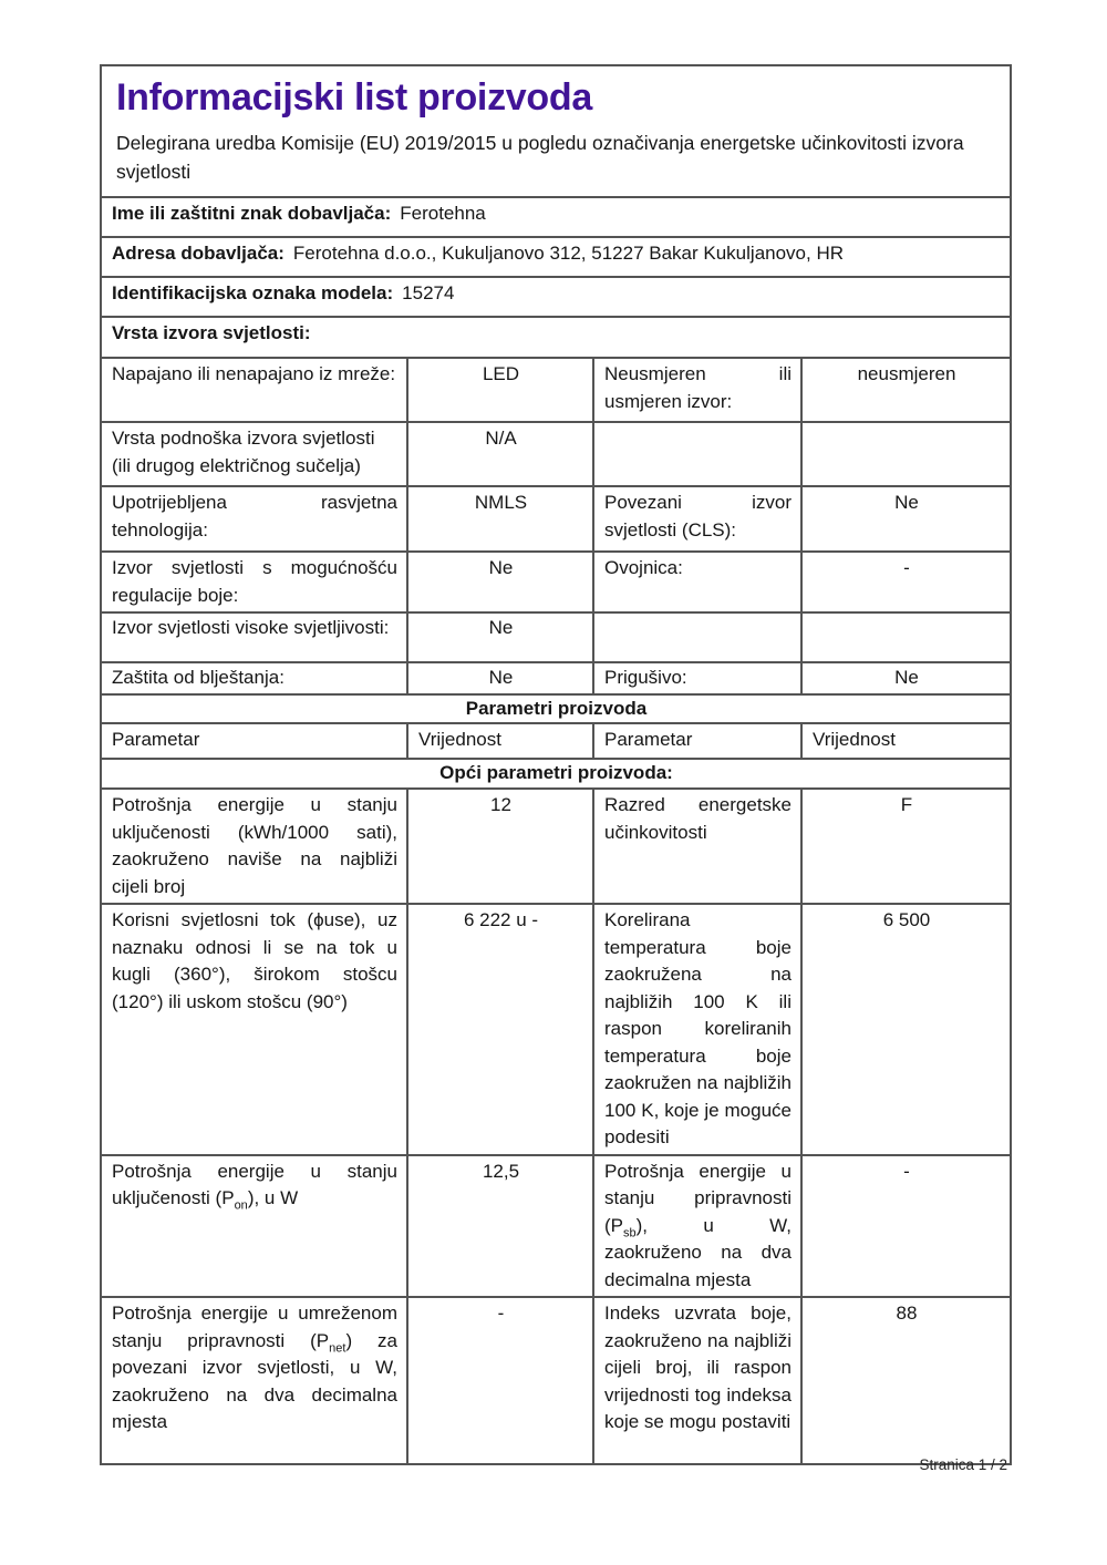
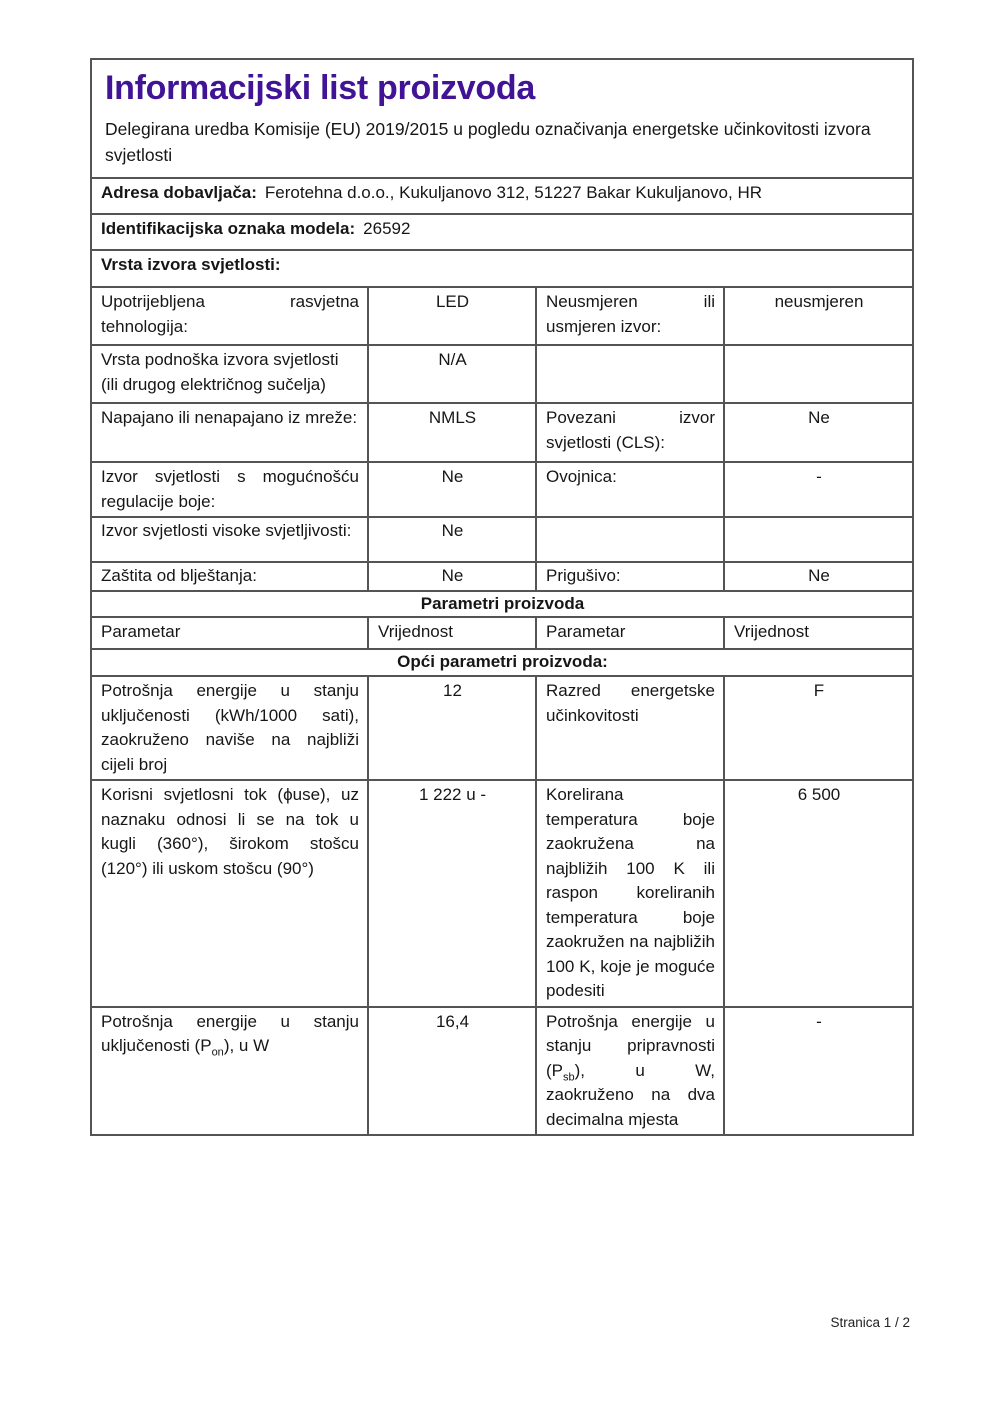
  Informacijski list proizvoda Delegirana uredba Komisije (EU) 2019/2015 u pogledu označivanja energetske učinkovitosti izvora svjetlosti
- Ime ili zaštitni znak dobavljača: Ferotehna
  Adresa dobavljača: Ferotehna d.o.o., Kukuljanovo 312, 51227 Bakar Kukuljanovo, HR
- Identifikacijska oznaka modela: 15274
+ Identifikacijska oznaka modela: 26592
  Vrsta izvora svjetlosti:
- Napajano ili nenapajano iz mreže:	LED	Neusmjeren ili usmjeren izvor:	neusmjeren
+ Upotrijebljena rasvjetna tehnologija:	LED	Neusmjeren ili usmjeren izvor:	neusmjeren
  Vrsta podnoška izvora svjetlosti (ili drugog električnog sučelja)	N/A
- Upotrijebljena rasvjetna tehnologija:	NMLS	Povezani izvor svjetlosti (CLS):	Ne
+ Napajano ili nenapajano iz mreže:	NMLS	Povezani izvor svjetlosti (CLS):	Ne
  Izvor svjetlosti s mogućnošću regulacije boje:	Ne	Ovojnica:	-
  Izvor svjetlosti visoke svjetljivosti:	Ne
  Zaštita od blještanja:	Ne	Prigušivo:	Ne
  Parametri proizvoda
  Parametar	Vrijednost	Parametar	Vrijednost
  Opći parametri proizvoda:
  Potrošnja energije u stanju uključenosti (kWh/1000 sati), zaokruženo naviše na najbliži cijeli broj	12	Razred energetske učinkovitosti	F
- Korisni svjetlosni tok (ϕuse), uz naznaku odnosi li se na tok u kugli (360°), širokom stošcu (120°) ili uskom stošcu (90°)	6 222 u -	Korelirana temperatura boje zaokružena na najbližih 100 K ili raspon koreliranih temperatura boje zaokružen na najbližih 100 K, koje je moguće podesiti	6 500
+ Korisni svjetlosni tok (ϕuse), uz naznaku odnosi li se na tok u kugli (360°), širokom stošcu (120°) ili uskom stošcu (90°)	1 222 u -	Korelirana temperatura boje zaokružena na najbližih 100 K ili raspon koreliranih temperatura boje zaokružen na najbližih 100 K, koje je moguće podesiti	6 500
- Potrošnja energije u stanju uključenosti (Pon), u W	12,5	Potrošnja energije u stanju pripravnosti (Psb), u W, zaokruženo na dva decimalna mjesta	-
+ Potrošnja energije u stanju uključenosti (Pon), u W	16,4	Potrošnja energije u stanju pripravnosti (Psb), u W, zaokruženo na dva decimalna mjesta	-
- Potrošnja energije u umreženom stanju pripravnosti (Pnet) za povezani izvor svjetlosti, u W, zaokruženo na dva decimalna mjesta	-	Indeks uzvrata boje, zaokruženo na najbliži cijeli broj, ili raspon vrijednosti tog indeksa koje se mogu postaviti	88
  Stranica 1 / 2
